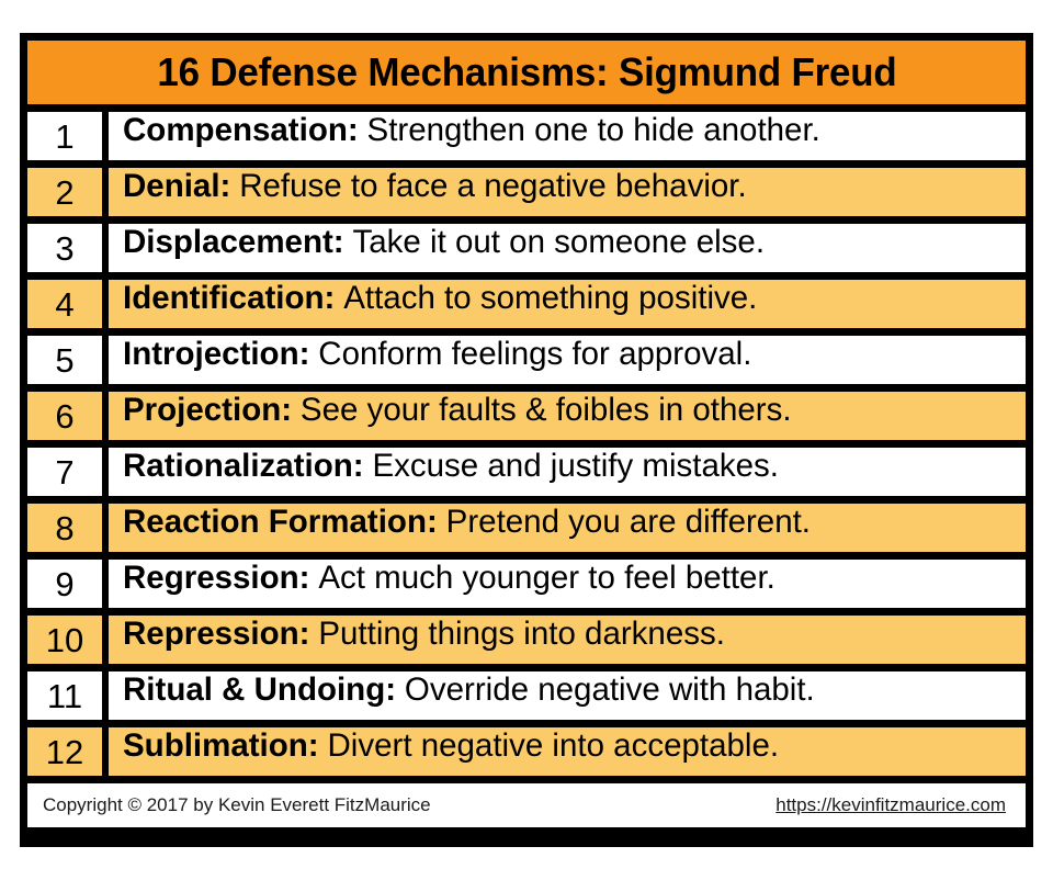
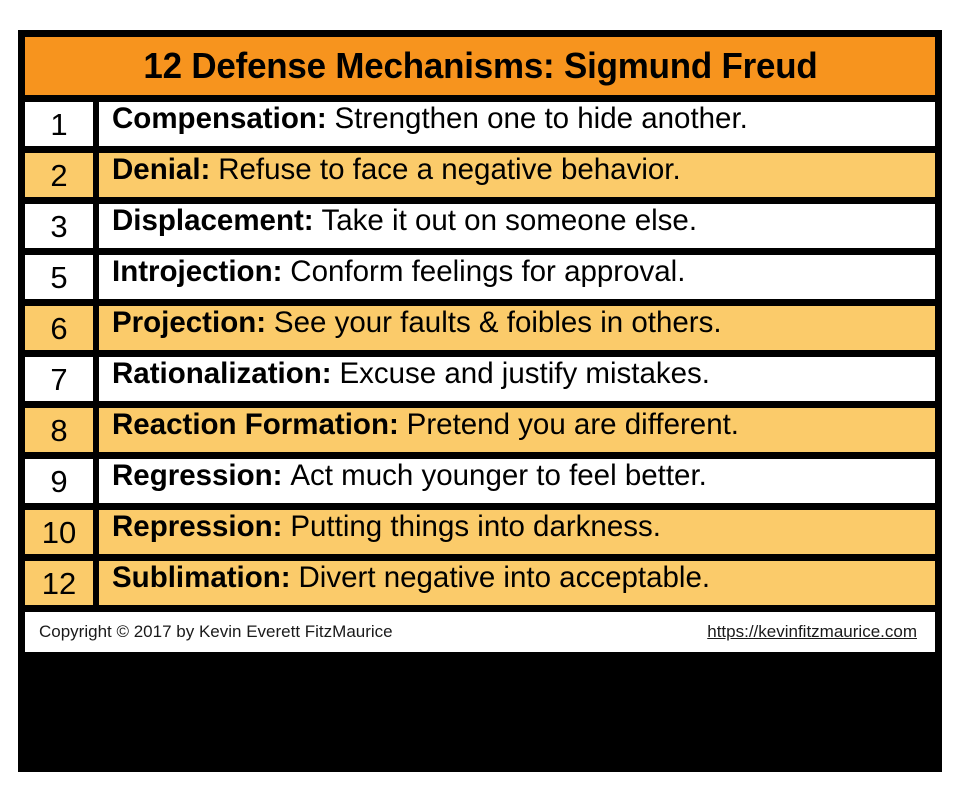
- 16 Defense Mechanisms: Sigmund Freud
+ 12 Defense Mechanisms: Sigmund Freud
  1
  Compensation: Strengthen one to hide another.
  2
  Denial: Refuse to face a negative behavior.
  3
  Displacement: Take it out on someone else.
- 4
- Identification: Attach to something positive.
  5
  Introjection: Conform feelings for approval.
  6
  Projection: See your faults & foibles in others.
  7
  Rationalization: Excuse and justify mistakes.
  8
  Reaction Formation: Pretend you are different.
  9
  Regression: Act much younger to feel better.
  10
  Repression: Putting things into darkness.
- 11
- Ritual & Undoing: Override negative with habit.
  12
  Sublimation: Divert negative into acceptable.
  Copyright © 2017 by Kevin Everett FitzMaurice
  https://kevinfitzmaurice.com
